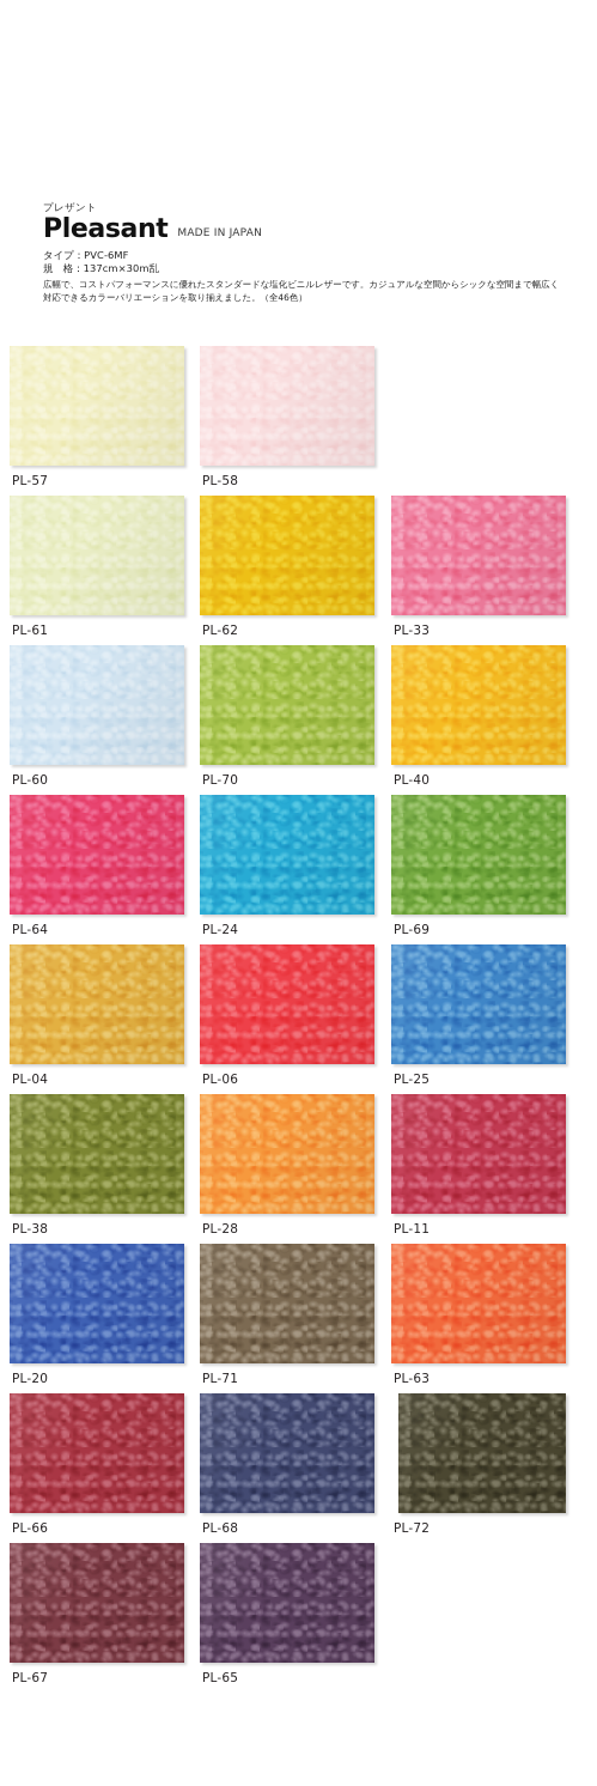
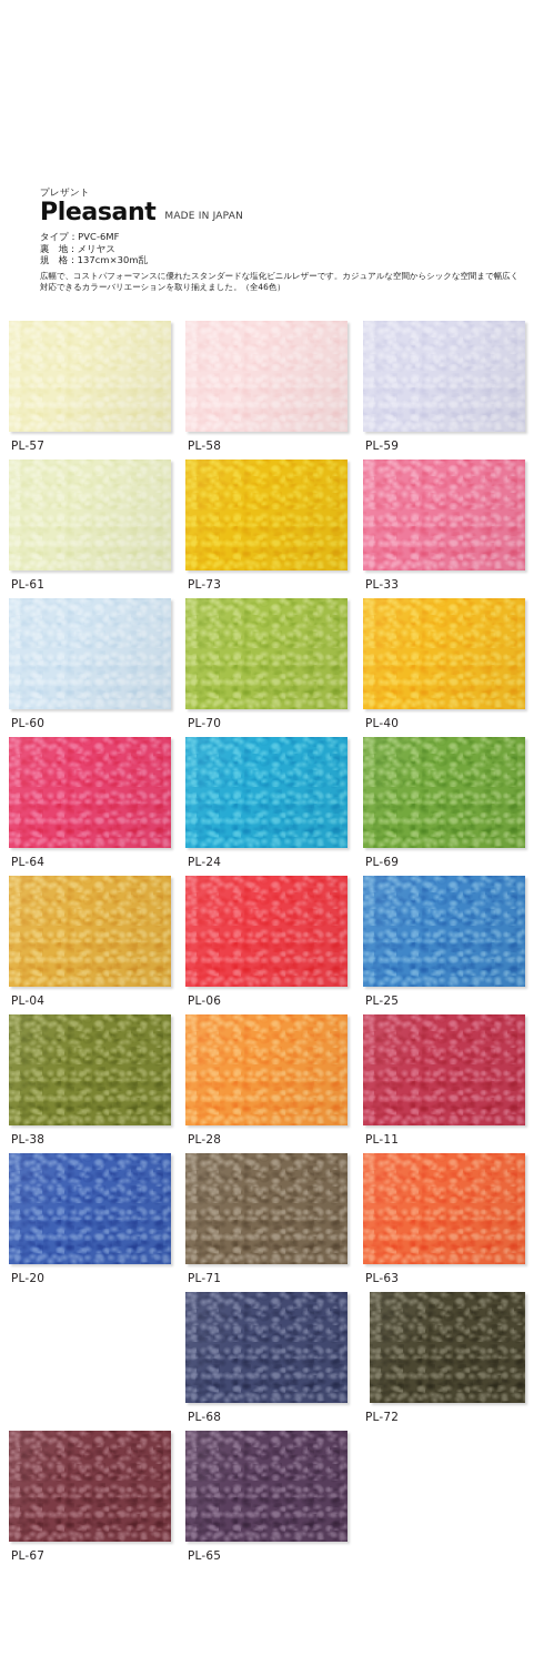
  プレザント
  Pleasant
  MADE IN JAPAN
  タイプ：PVC-6MF
+ 裏 地：メリヤス
  規 格：137cm×30m乱
  広幅で、コストパフォーマンスに優れたスタンダードな塩化ビニルレザーです。カジュアルな空間からシックな空間まで幅広く対応できるカラーバリエーションを取り揃えました。（全46色）
  PL-57
  PL-58
+ PL-59
  PL-61
- PL-62
+ PL-73
  PL-33
  PL-60
  PL-70
  PL-40
  PL-64
  PL-24
  PL-69
  PL-04
  PL-06
  PL-25
  PL-38
  PL-28
  PL-11
  PL-20
  PL-71
  PL-63
- PL-66
  PL-68
  PL-72
  PL-67
  PL-65
